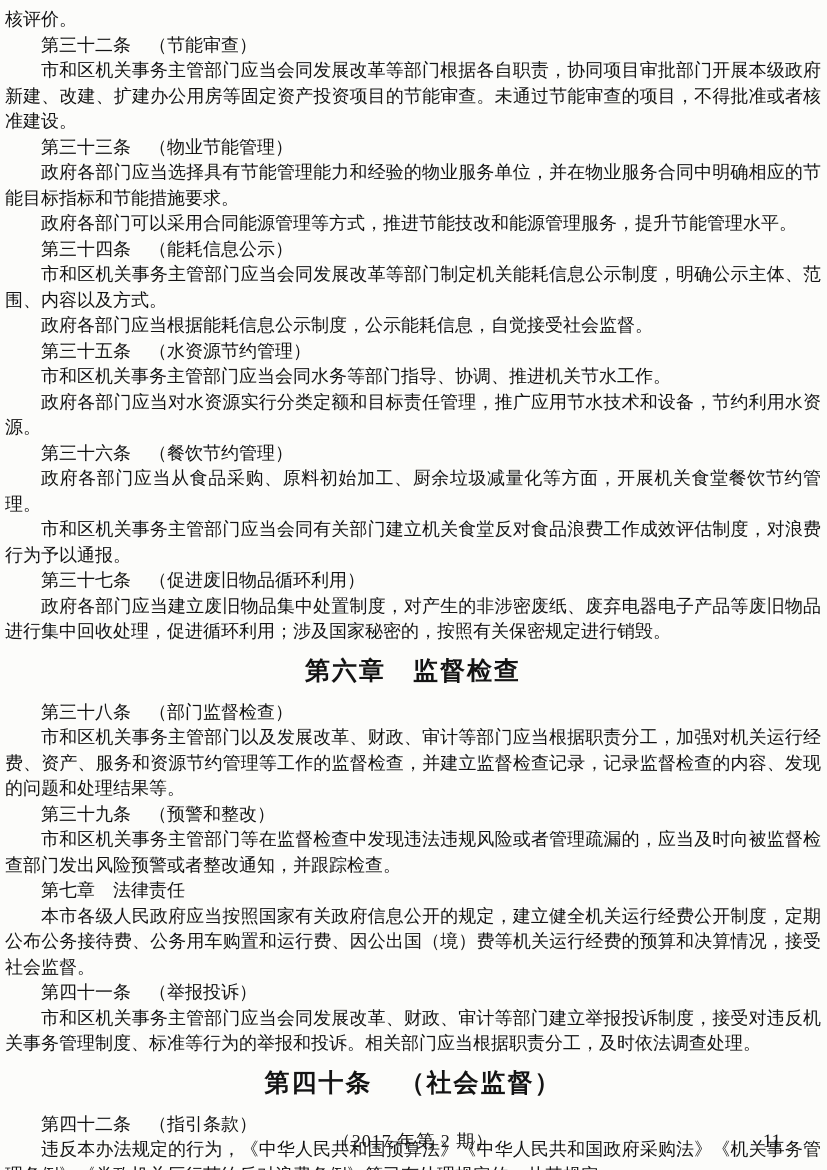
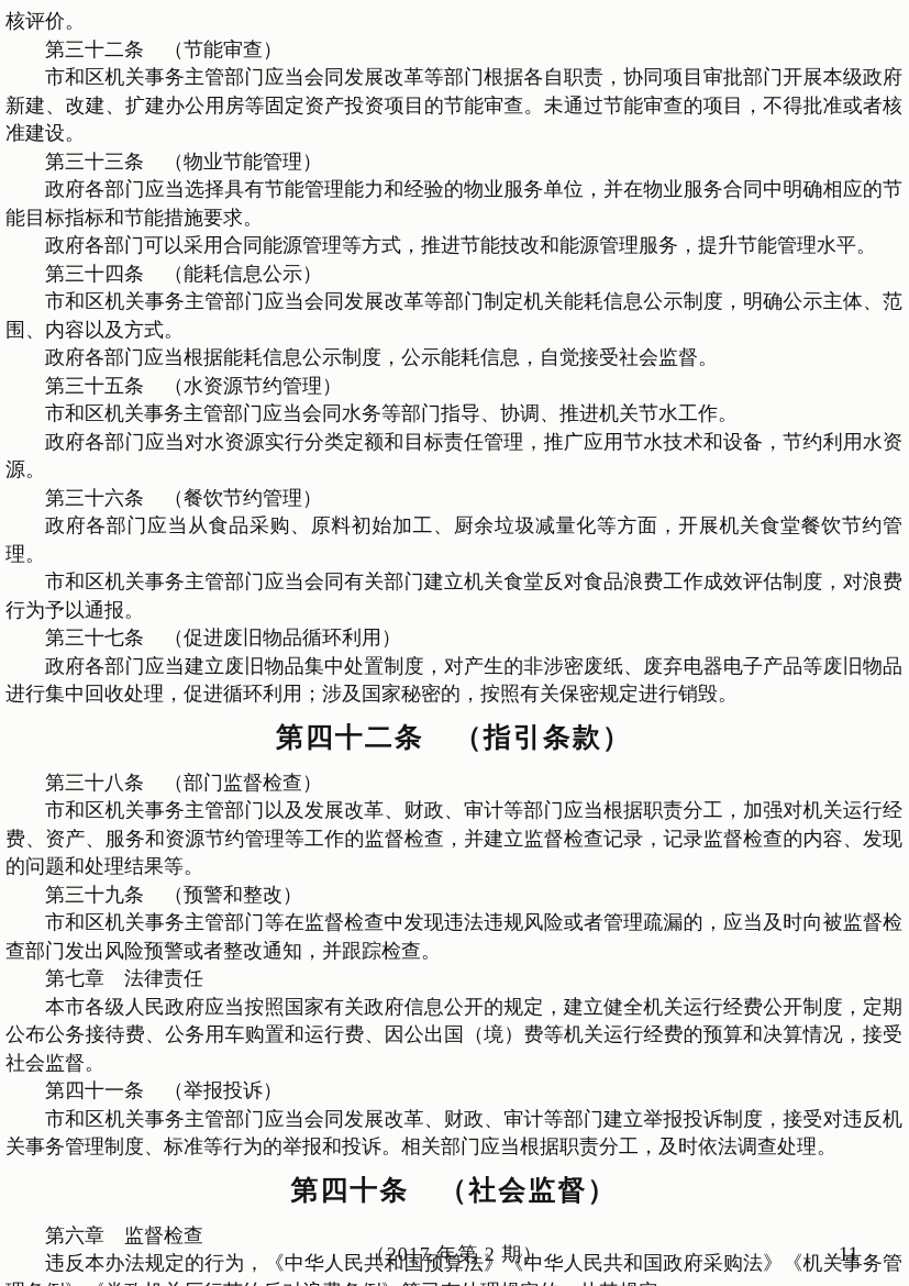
  核评价。
  第三十二条 （节能审查）
  市和区机关事务主管部门应当会同发展改革等部门根据各自职责，协同项目审批部门开展本级政府新建、改建、扩建办公用房等固定资产投资项目的节能审查。未通过节能审查的项目，不得批准或者核准建设。
  第三十三条 （物业节能管理）
  政府各部门应当选择具有节能管理能力和经验的物业服务单位，并在物业服务合同中明确相应的节能目标指标和节能措施要求。
  政府各部门可以采用合同能源管理等方式，推进节能技改和能源管理服务，提升节能管理水平。
  第三十四条 （能耗信息公示）
  市和区机关事务主管部门应当会同发展改革等部门制定机关能耗信息公示制度，明确公示主体、范围、内容以及方式。
  政府各部门应当根据能耗信息公示制度，公示能耗信息，自觉接受社会监督。
  第三十五条 （水资源节约管理）
  市和区机关事务主管部门应当会同水务等部门指导、协调、推进机关节水工作。
  政府各部门应当对水资源实行分类定额和目标责任管理，推广应用节水技术和设备，节约利用水资源。
  第三十六条 （餐饮节约管理）
  政府各部门应当从食品采购、原料初始加工、厨余垃圾减量化等方面，开展机关食堂餐饮节约管理。
  市和区机关事务主管部门应当会同有关部门建立机关食堂反对食品浪费工作成效评估制度，对浪费行为予以通报。
  第三十七条 （促进废旧物品循环利用）
  政府各部门应当建立废旧物品集中处置制度，对产生的非涉密废纸、废弃电器电子产品等废旧物品进行集中回收处理，促进循环利用；涉及国家秘密的，按照有关保密规定进行销毁。
- 第六章 监督检查
+ 第四十二条 （指引条款）
  第三十八条 （部门监督检查）
  市和区机关事务主管部门以及发展改革、财政、审计等部门应当根据职责分工，加强对机关运行经费、资产、服务和资源节约管理等工作的监督检查，并建立监督检查记录，记录监督检查的内容、发现的问题和处理结果等。
  第三十九条 （预警和整改）
  市和区机关事务主管部门等在监督检查中发现违法违规风险或者管理疏漏的，应当及时向被监督检查部门发出风险预警或者整改通知，并跟踪检查。
  第七章 法律责任
  本市各级人民政府应当按照国家有关政府信息公开的规定，建立健全机关运行经费公开制度，定期公布公务接待费、公务用车购置和运行费、因公出国（境）费等机关运行经费的预算和决算情况，接受社会监督。
  第四十一条 （举报投诉）
  市和区机关事务主管部门应当会同发展改革、财政、审计等部门建立举报投诉制度，接受对违反机关事务管理制度、标准等行为的举报和投诉。相关部门应当根据职责分工，及时依法调查处理。
  第四十条 （社会监督）
- 第四十二条 （指引条款）
+ 第六章 监督检查
  （2017 年第 2 期）
  11
